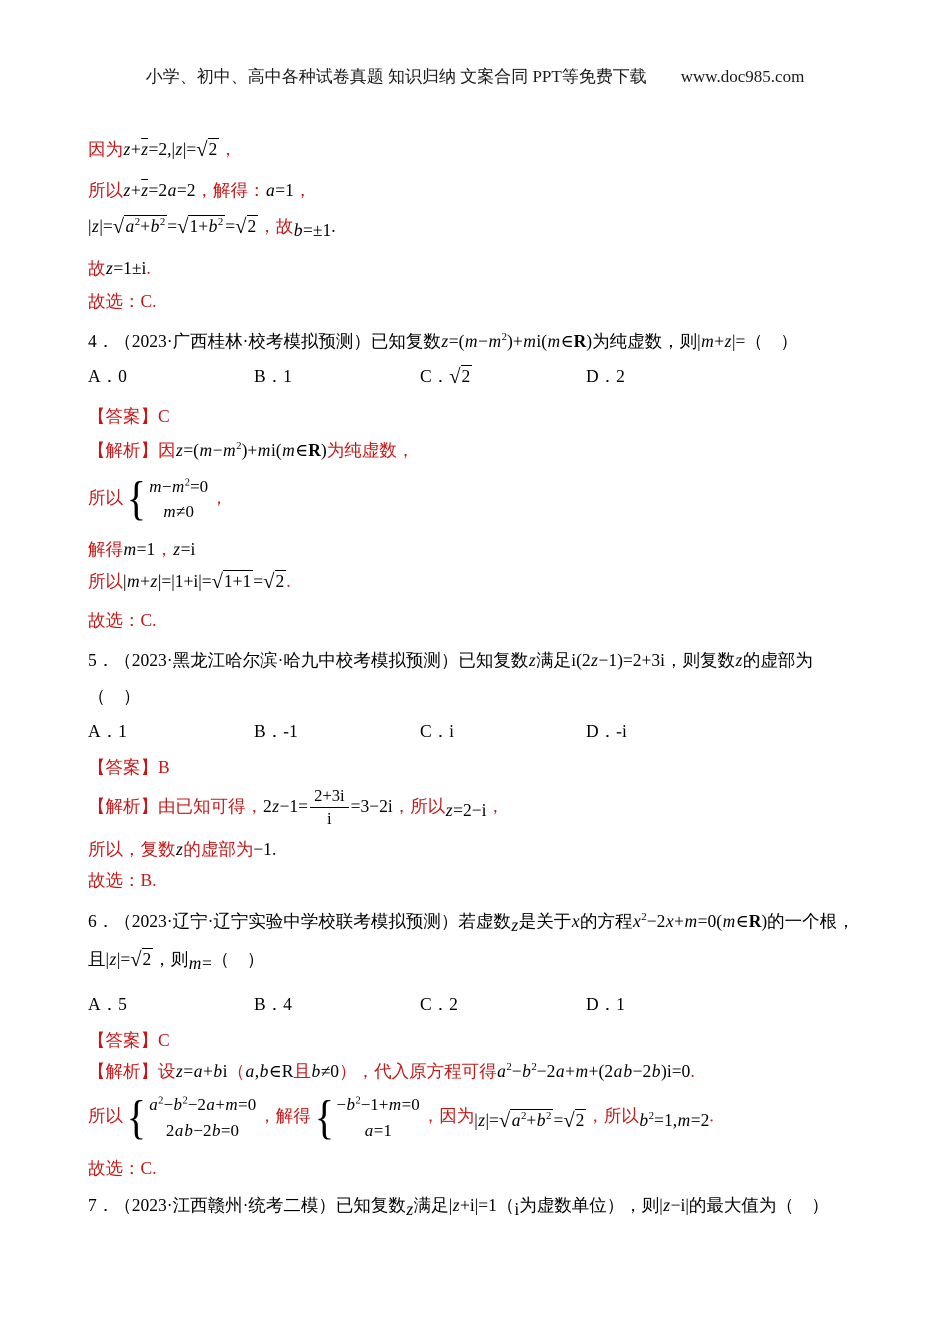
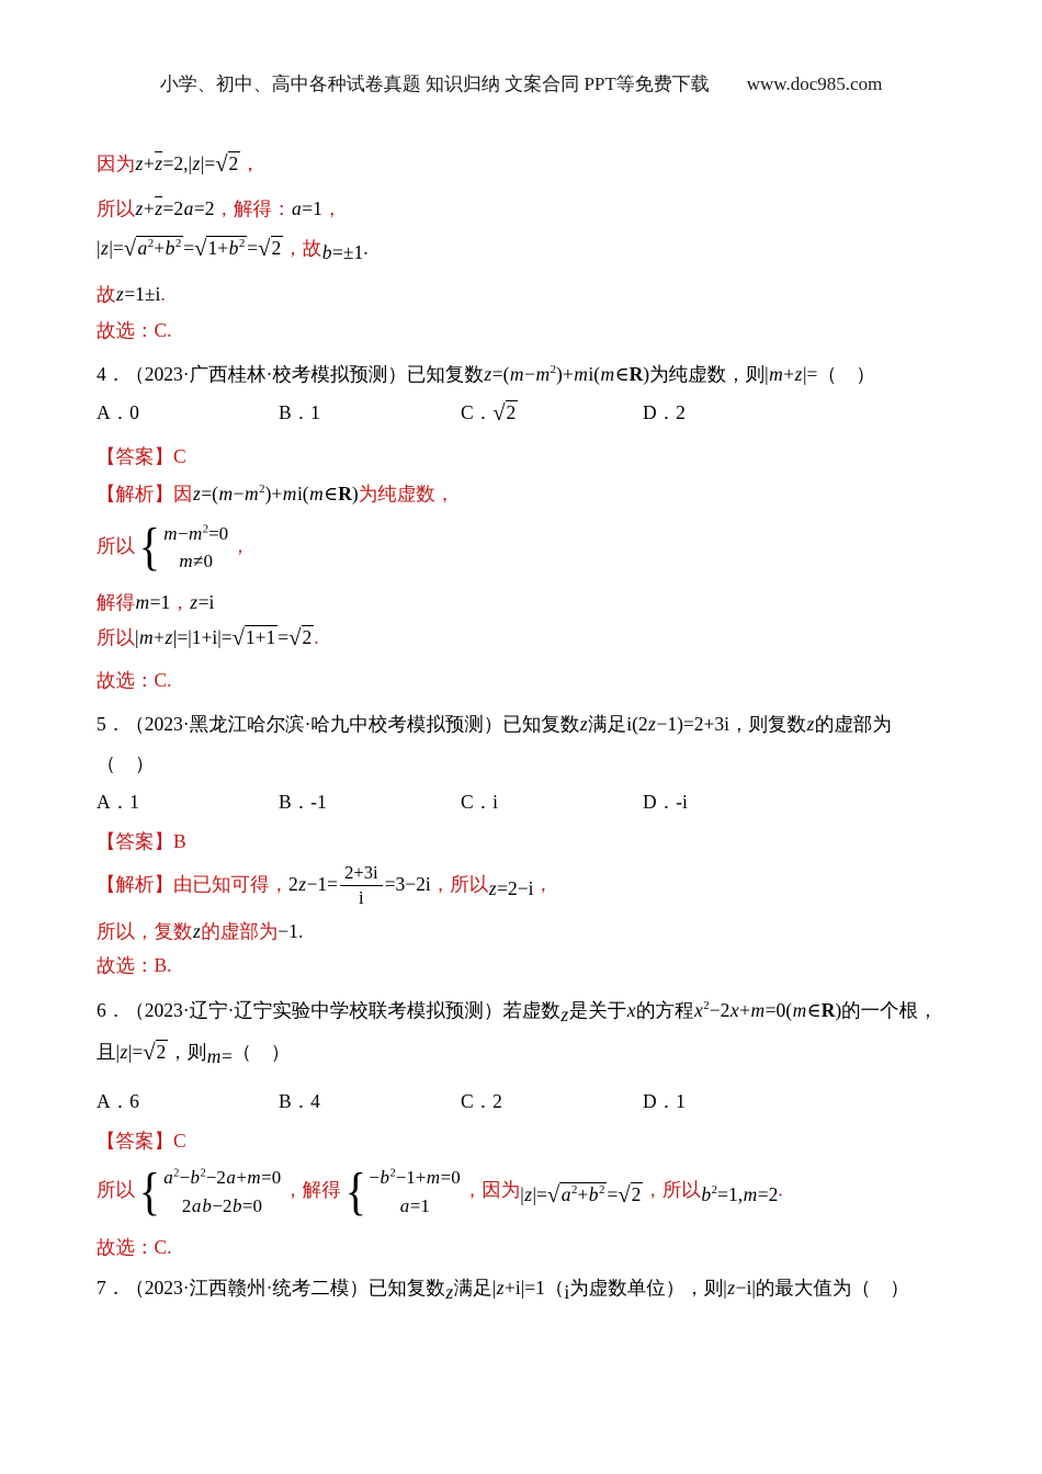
  小学、初中、高中各种试卷真题 知识归纳 文案合同 PPT等免费下载 www.doc985.com
  因为z+z=2,|z|=√2，
  所以z+z=2a=2，解得：a=1，
  |z|=√a2+b2 =√1+b2 =√2，故b=±1.
  故z=1±i.
  故选：C.
  4．（2023·广西桂林·校考模拟预测）已知复数z=(m−m2)+mi(m∈R)为纯虚数，则|m+z|=（ ）
  A．0 B．1 C．√2 D．2
  【答案】C
  【解析】因z=(m−m2)+mi(m∈R)为纯虚数，
  所以
  {
  m−m2=0
  m≠0
  ，
  解得m=1，z=i
  所以|m+z|=|1+i|=√1+1=√2.
  故选：C.
  5．（2023·黑龙江哈尔滨·哈九中校考模拟预测）已知复数z满足i(2z−1)=2+3i，则复数z的虚部为
  （ ）
  A．1 B．-1 C．i D．-i
  【答案】B
  【解析】由已知可得，2z−1=
  2+3i
  i
  =3−2i，所以z=2−i，
  所以，复数z的虚部为−1.
  故选：B.
  6．（2023·辽宁·辽宁实验中学校联考模拟预测）若虚数z是关于x的方程x2−2x+m=0(m∈R)的一个根，
  且|z|=√2，则m=（ ）
- A．5 B．4 C．2 D．1
+ A．6 B．4 C．2 D．1
  【答案】C
- 【解析】设z=a+bi（a,b∈R且b≠0），代入原方程可得a2−b2−2a+m+(2ab−2b)i=0.
  所以
  {
  a2−b2−2a+m=0
  2ab−2b=0
  ，解得
  {
  −b2−1+m=0
  a=1
  ，因为|z|=√a2+b2 =√2，所以b2=1,m=2.
  故选：C.
  7．（2023·江西赣州·统考二模）已知复数z满足|z+i|=1（i为虚数单位），则|z−i|的最大值为（ ）
